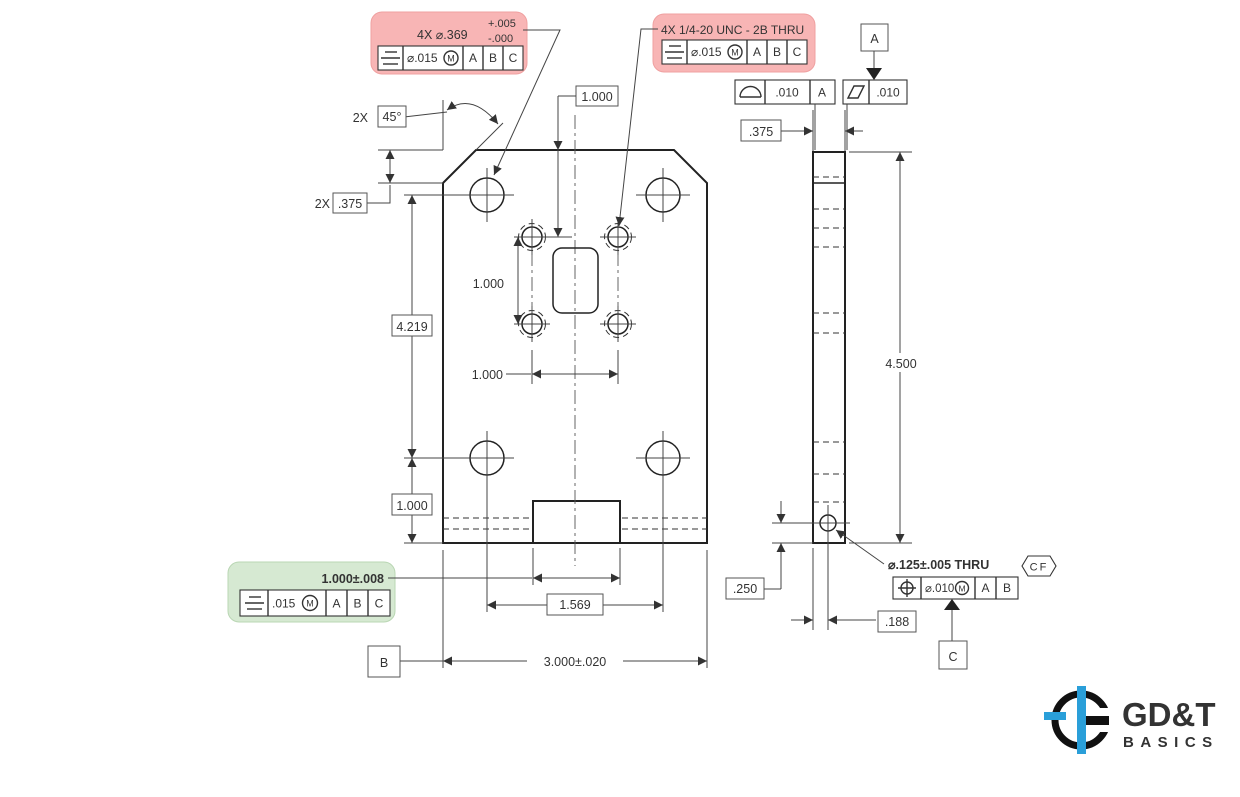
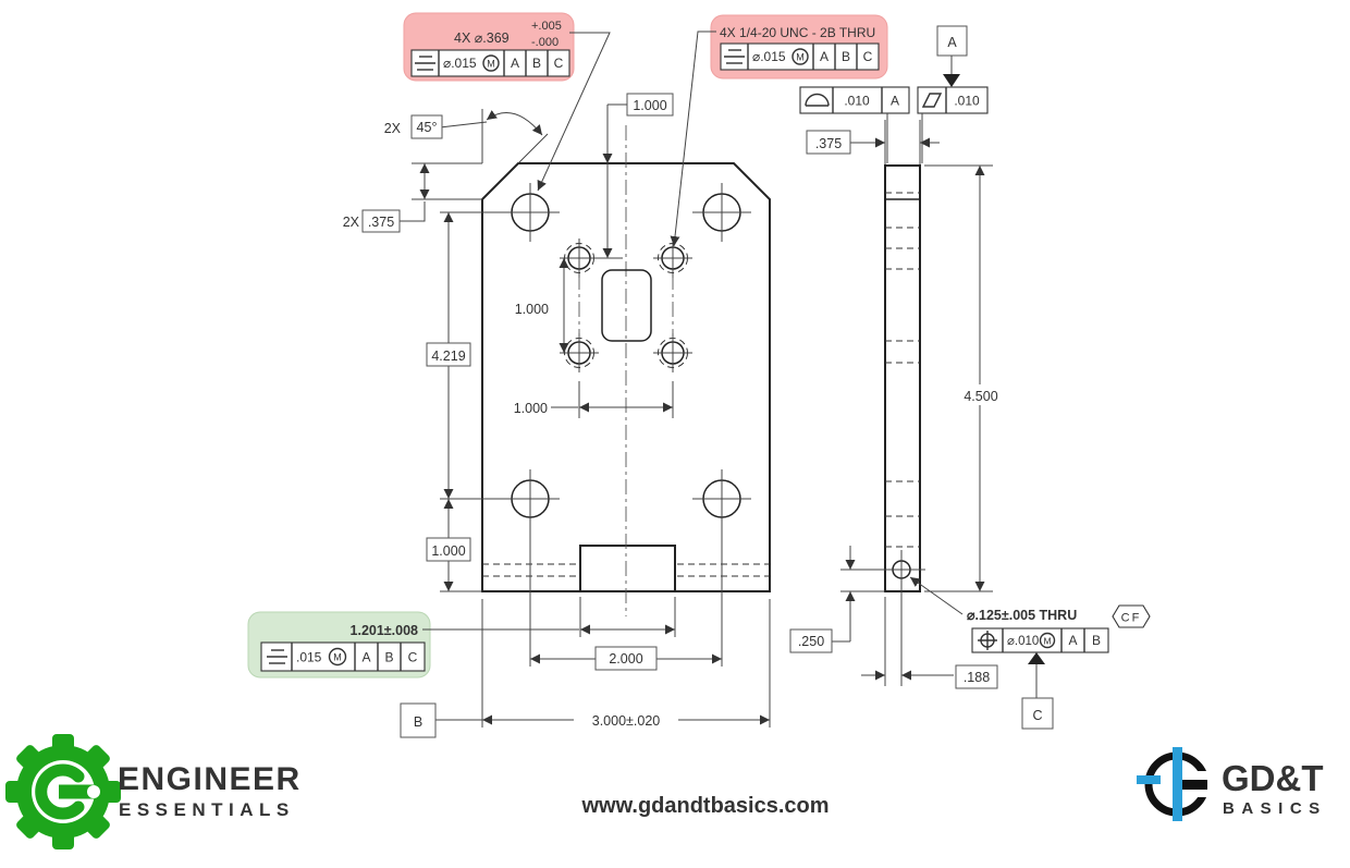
  2X
  45°
  2X
  .375
  1.000
  4.219
  1.000
  1.000
  1.000
- 1.569
+ 2.000
  3.000±.020
  B
  4X ⌀.369
  +.005
  -.000
  ⌀.015
  M
  A
  B
  C
  4X 1/4-20 UNC - 2B THRU
  ⌀.015
  M
  A
  B
  C
- 1.000±.008
+ 1.201±.008
  .015
  M
  A
  B
  C
  A
  .010
  .010
  A
  .375
  4.500
  .250
  .188
  ⌀.125±.005 THRU
  CF
  ⌀.010
  M
  A
  B
  C
+ ENGINEER
+ ESSENTIALS
+ www.gdandtbasics.com
  GD&T
  BASICS
